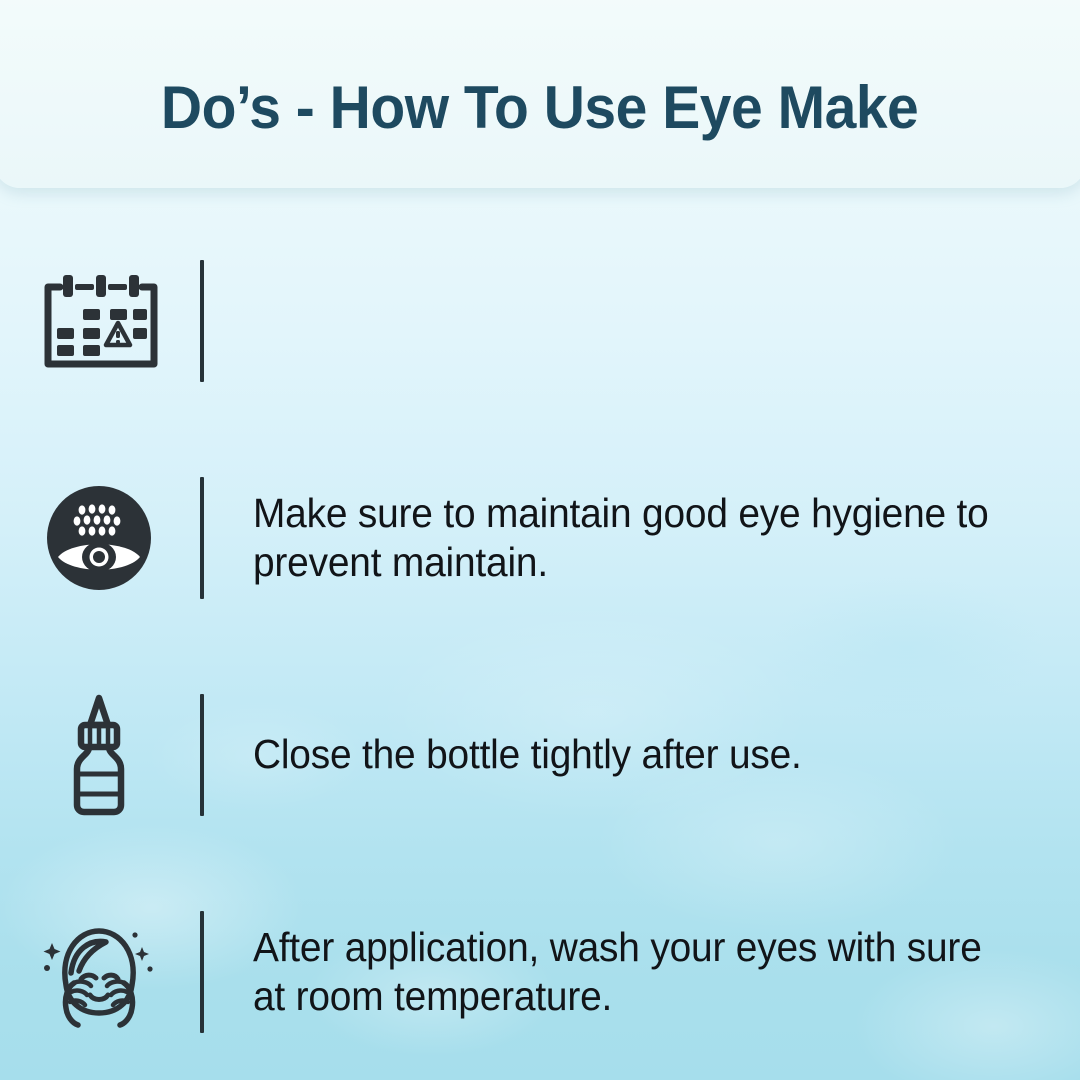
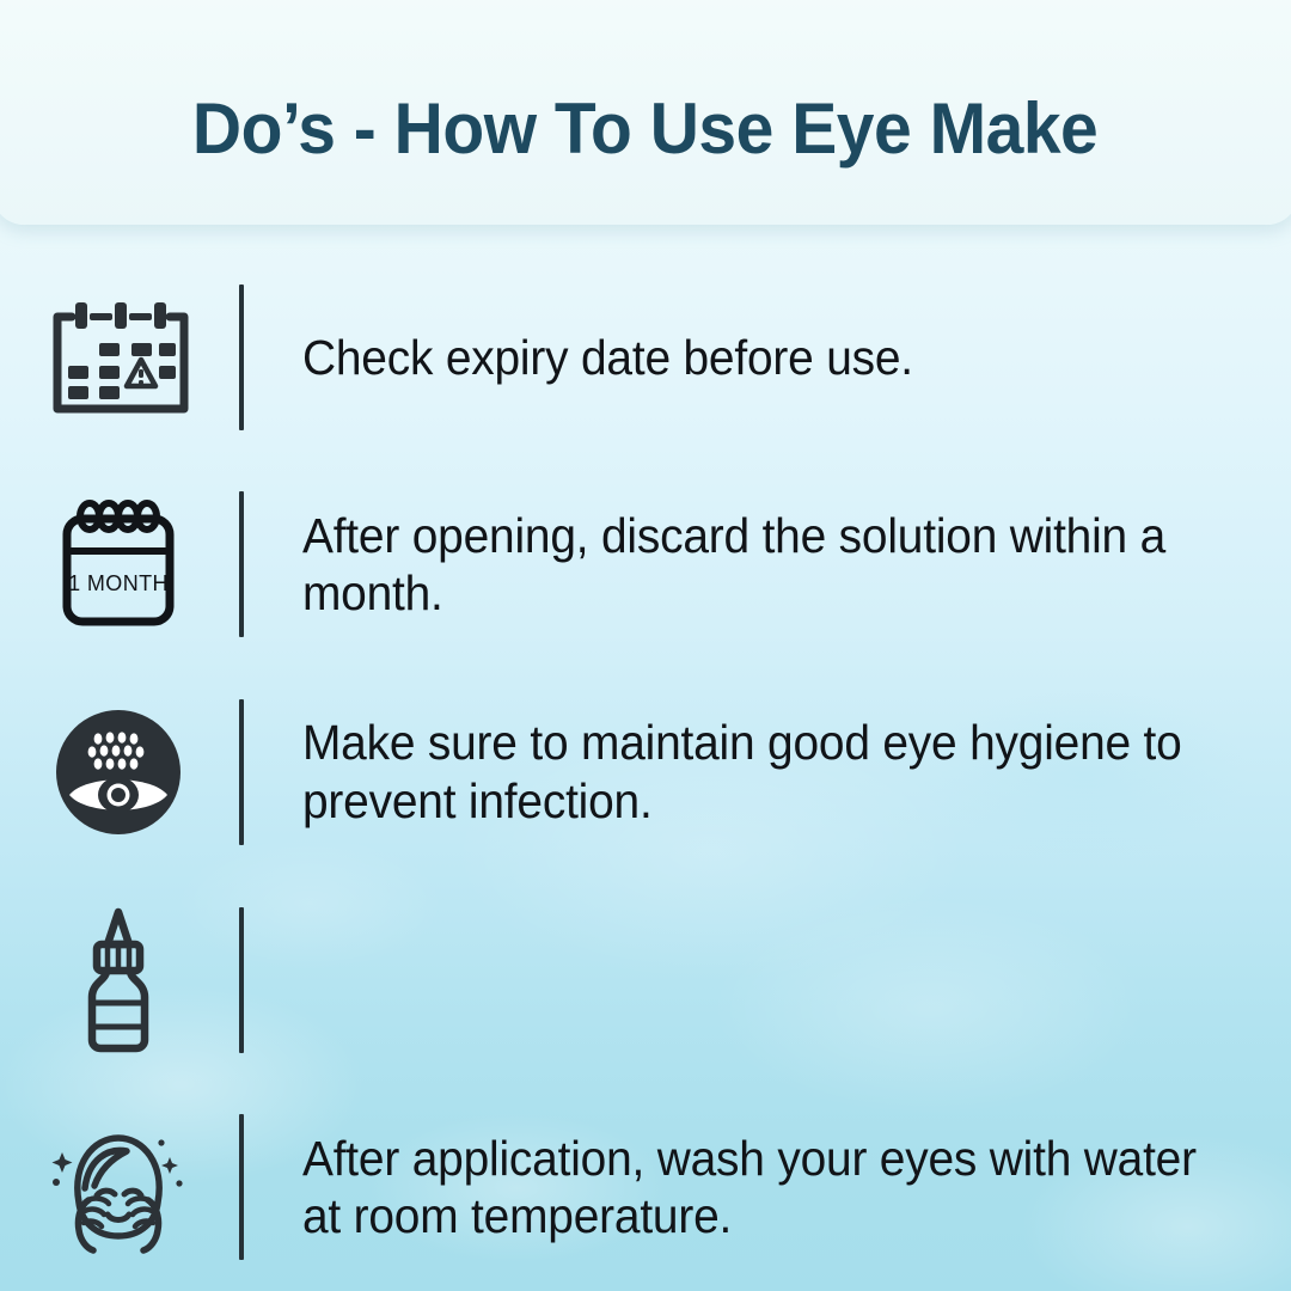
  Do’s - How To Use Eye Make
+ Check expiry date before use.
+ 1 MONTH
+ After opening, discard the solution within a month.
- Make sure to maintain good eye hygiene to prevent maintain.
+ Make sure to maintain good eye hygiene to prevent infection.
- Close the bottle tightly after use.
- After application, wash your eyes with sure at room temperature.
+ After application, wash your eyes with water at room temperature.
